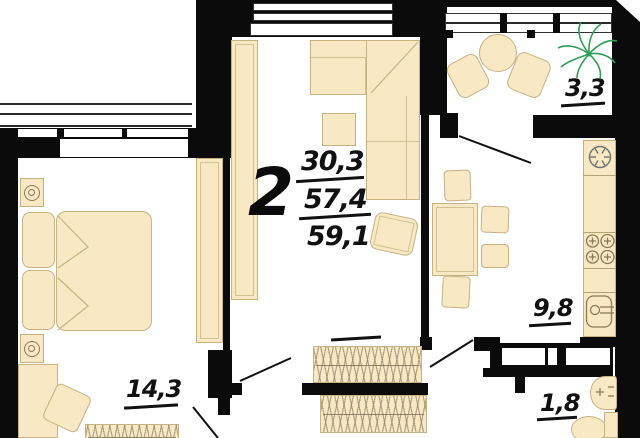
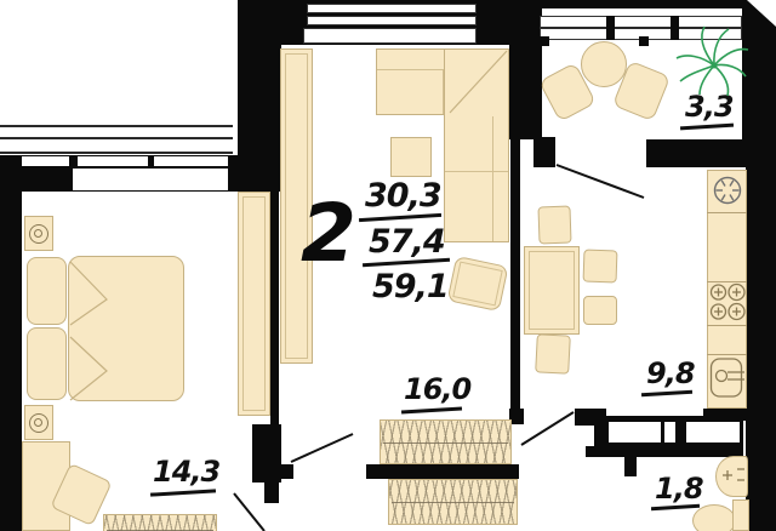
  2
  30,3
  57,4
  59,1
+ 16,0
  14,3
  9,8
  3,3
  1,8
